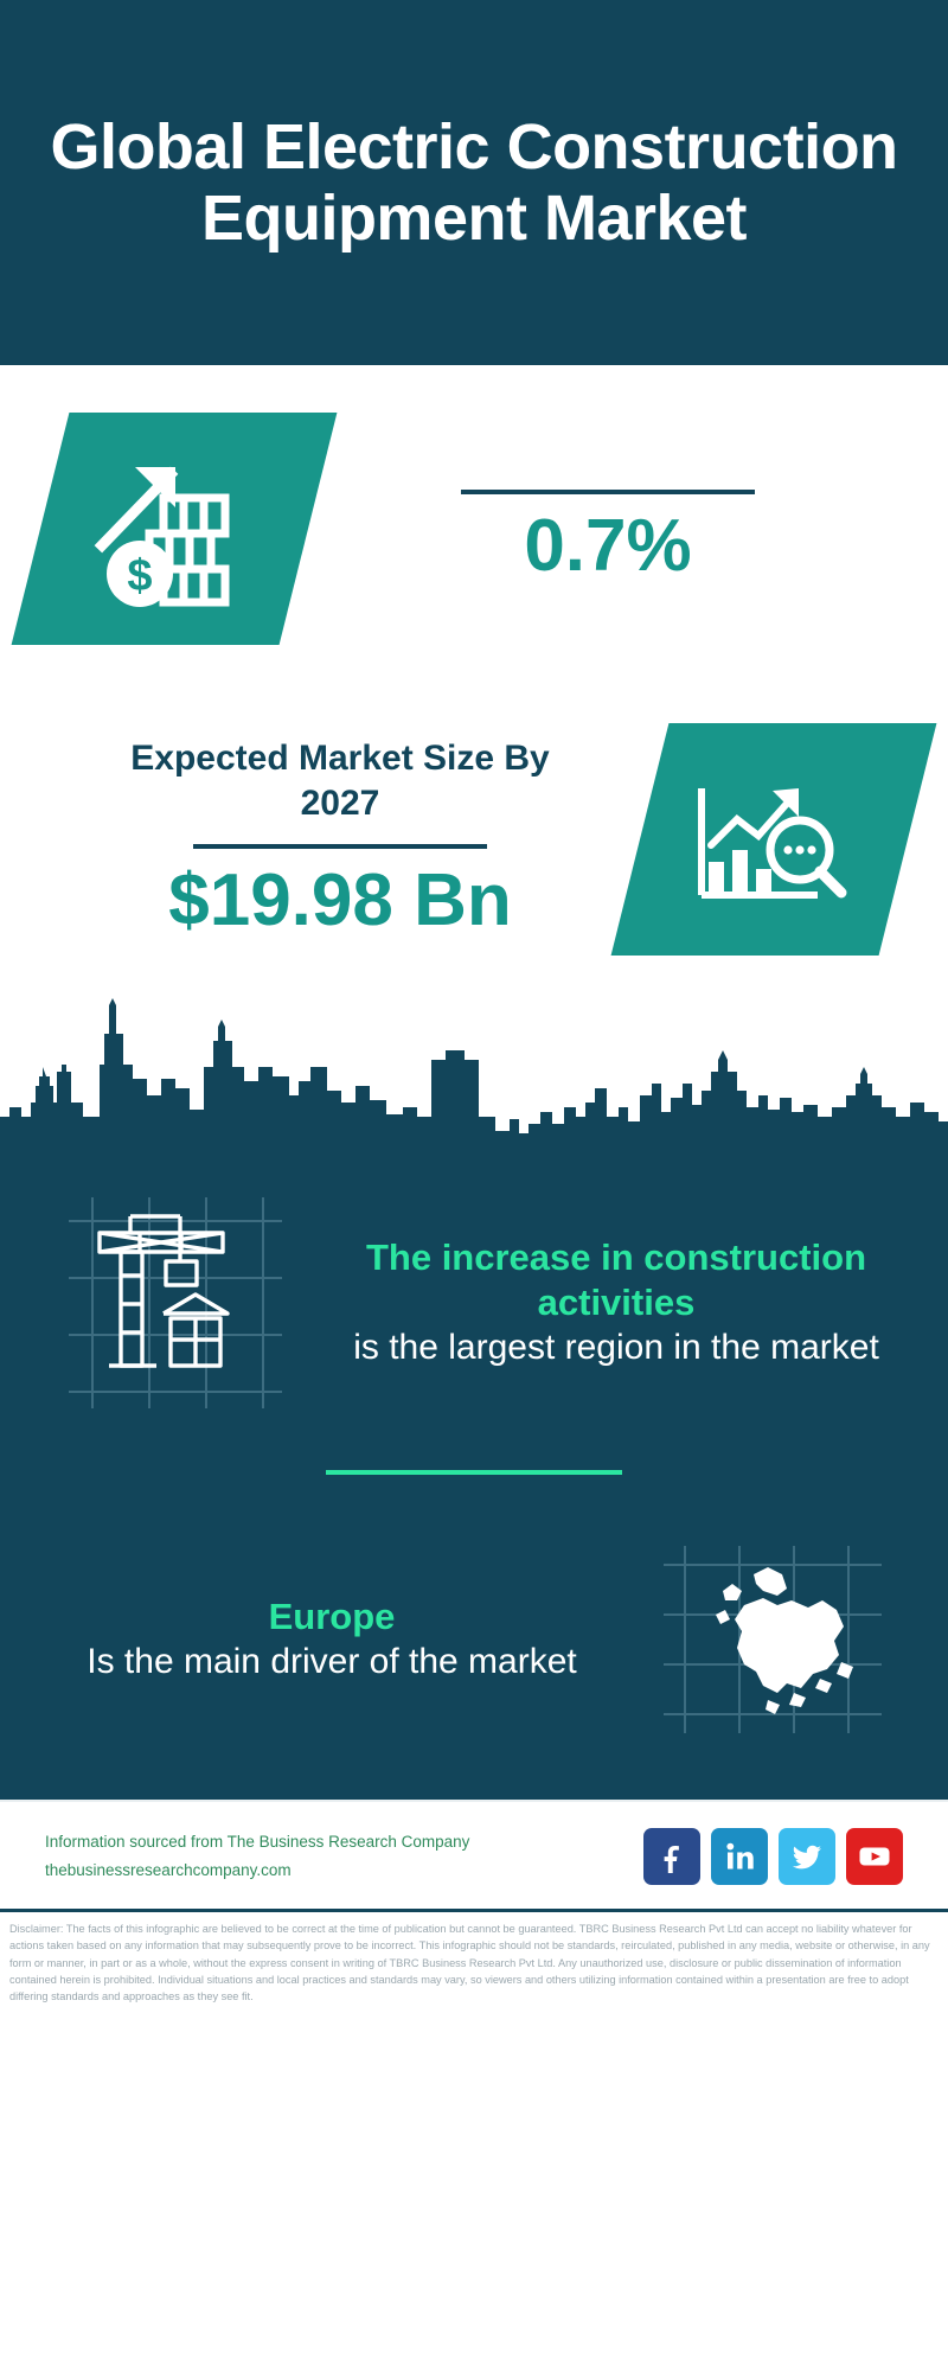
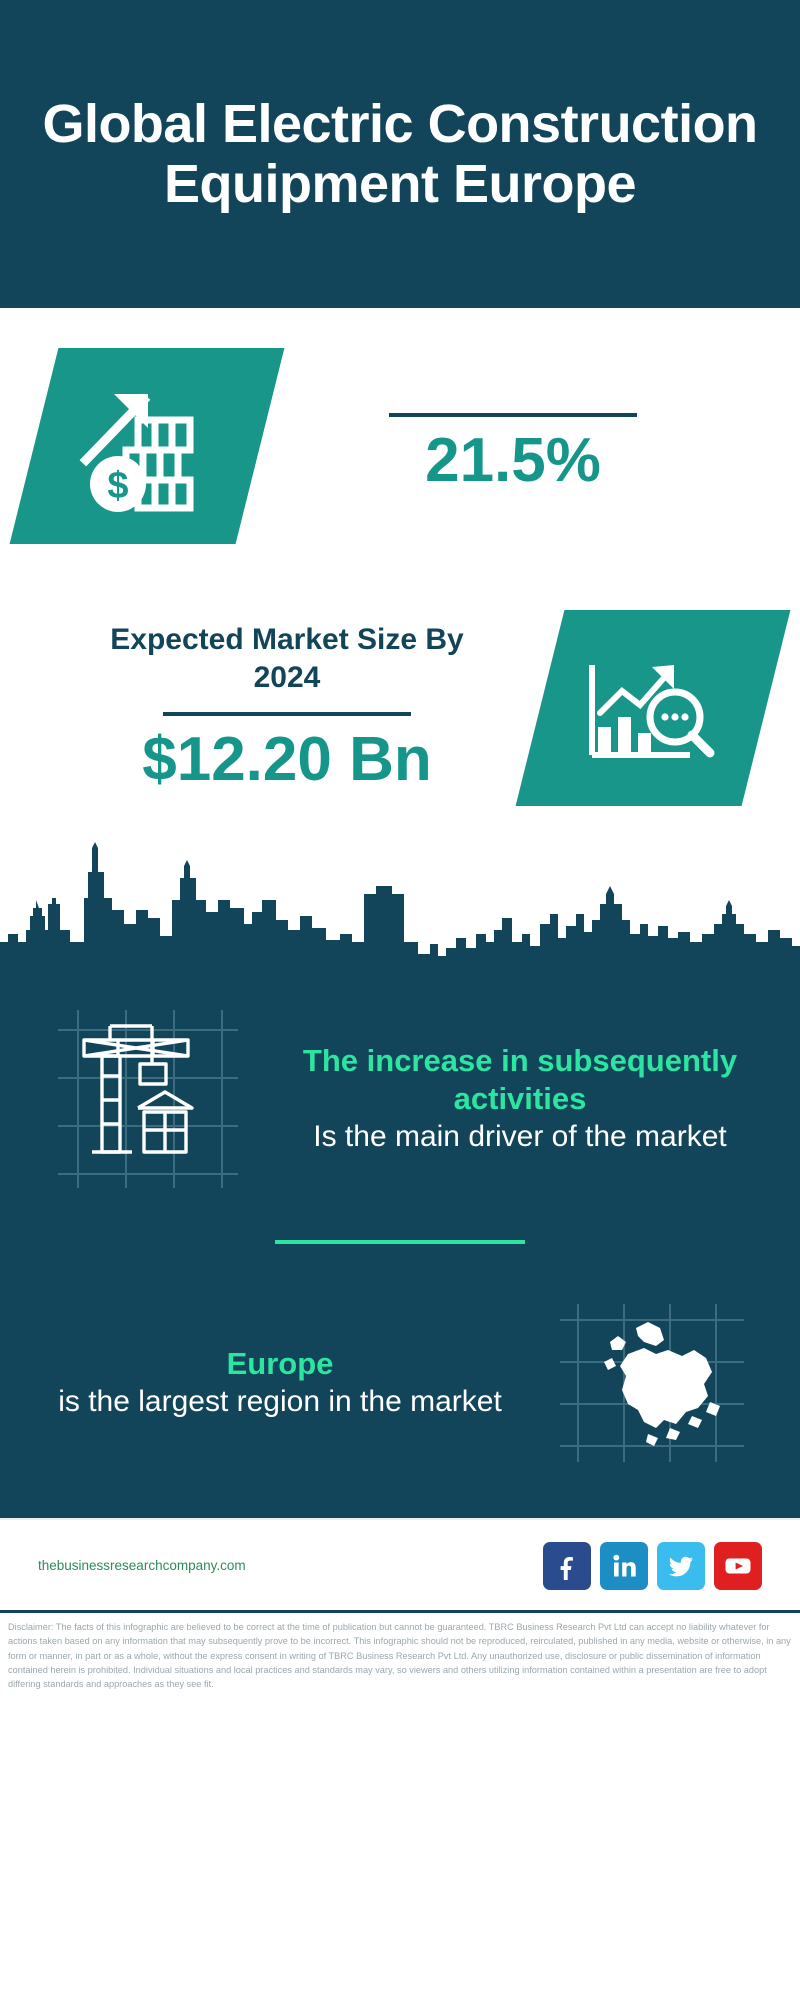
- Global Electric Construction Equipment Market
+ Global Electric Construction Equipment Europe
- 0.7%
+ 21.5%
- Expected Market Size By 2027
+ Expected Market Size By 2024
- $19.98 Bn
+ $12.20 Bn
- The increase in construction activities
+ The increase in subsequently activities
- is the largest region in the market
+ Is the main driver of the market
  Europe
- Is the main driver of the market
+ is the largest region in the market
- Information sourced from The Business Research Company
  thebusinessresearchcompany.com
- Disclaimer: The facts of this infographic are believed to be correct at the time of publication but cannot be guaranteed. TBRC Business Research Pvt Ltd can accept no liability whatever for actions taken based on any information that may subsequently prove to be incorrect. This infographic should not be standards, reirculated, published in any media, website or otherwise, in any form or manner, in part or as a whole, without the express consent in writing of TBRC Business Research Pvt Ltd. Any unauthorized use, disclosure or public dissemination of information contained herein is prohibited. Individual situations and local practices and standards may vary, so viewers and others utilizing information contained within a presentation are free to adopt differing standards and approaches as they see fit.
+ Disclaimer: The facts of this infographic are believed to be correct at the time of publication but cannot be guaranteed. TBRC Business Research Pvt Ltd can accept no liability whatever for actions taken based on any information that may subsequently prove to be incorrect. This infographic should not be reproduced, reirculated, published in any media, website or otherwise, in any form or manner, in part or as a whole, without the express consent in writing of TBRC Business Research Pvt Ltd. Any unauthorized use, disclosure or public dissemination of information contained herein is prohibited. Individual situations and local practices and standards may vary, so viewers and others utilizing information contained within a presentation are free to adopt differing standards and approaches as they see fit.
